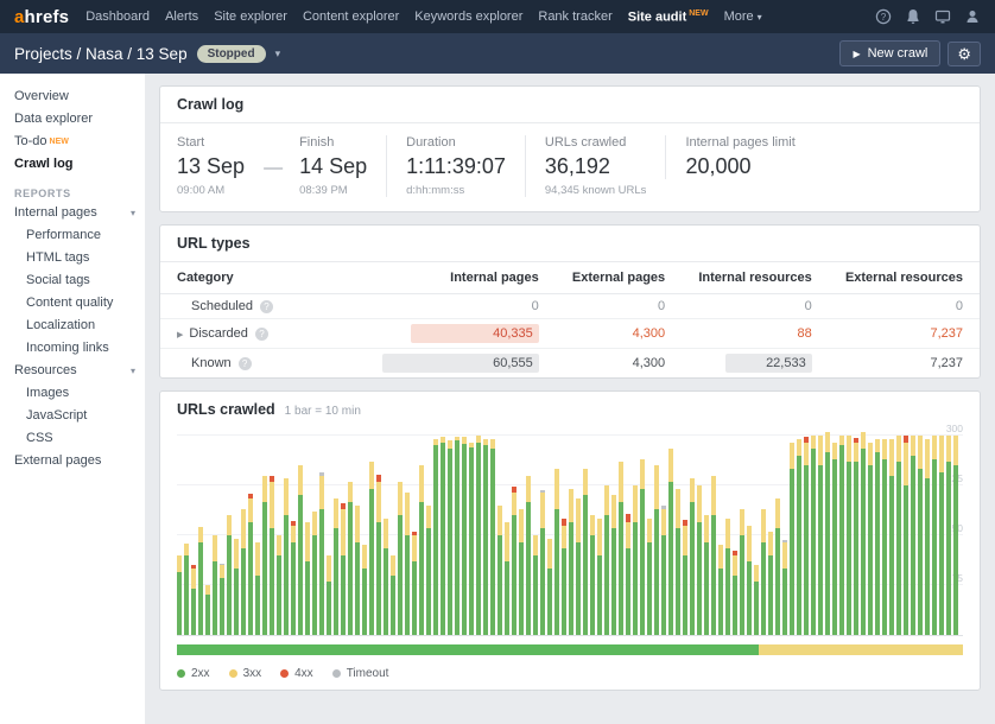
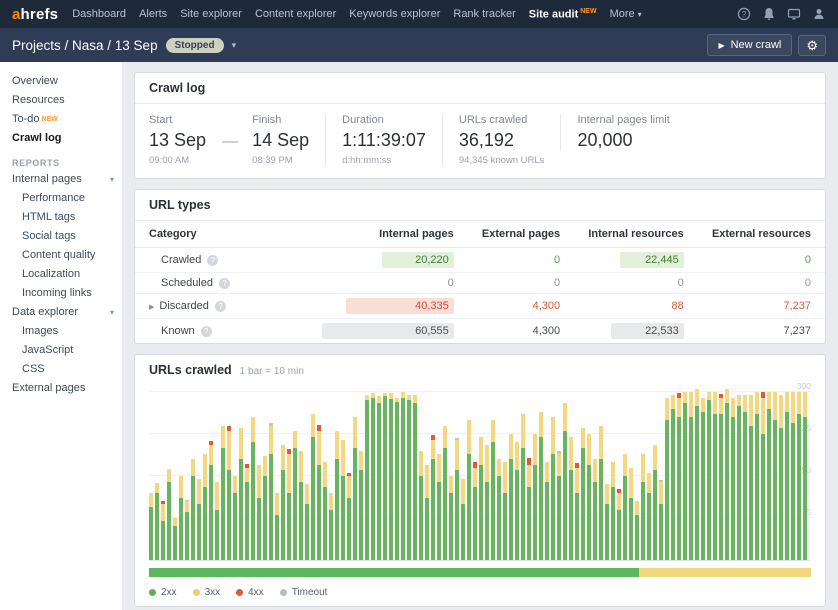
  ahrefs
  Dashboard
  Alerts
  Site explorer
  Content explorer
  Keywords explorer
  Rank tracker
  Site audit
  More ▾
  ?
  Projects / Nasa / 13 Sep
  Stopped
  ▾
  ▶
  New crawl
  ⚙
  Overview
- Data explorer
+ Resources
  To-do
  Crawl log
  REPORTS
  Internal pages
  ▾
  Performance
  HTML tags
  Social tags
  Content quality
  Localization
  Incoming links
- Resources
+ Data explorer
  ▾
  Images
  JavaScript
  CSS
  External pages
  Crawl log
  Start
  13 Sep
  09:00 AM
  —
  Finish
  14 Sep
  08:39 PM
  Duration
  1:11:39:07
  d:hh:mm:ss
  URLs crawled
  36,192
  94,345 known URLs
  Internal pages limit
  20,000
  URL types
  Category	Internal pages	External pages	Internal resources	External resources
+ Crawled ?	20,220	0	22,445	0
  Scheduled ?	0	0	0	0
  Discarded ?	40,335	4,300	88	7,237
  Known ?	60,555	4,300	22,533	7,237
  URLs crawled
  1 bar = 10 min
  300
  2xx
  3xx
  4xx
  Timeout
